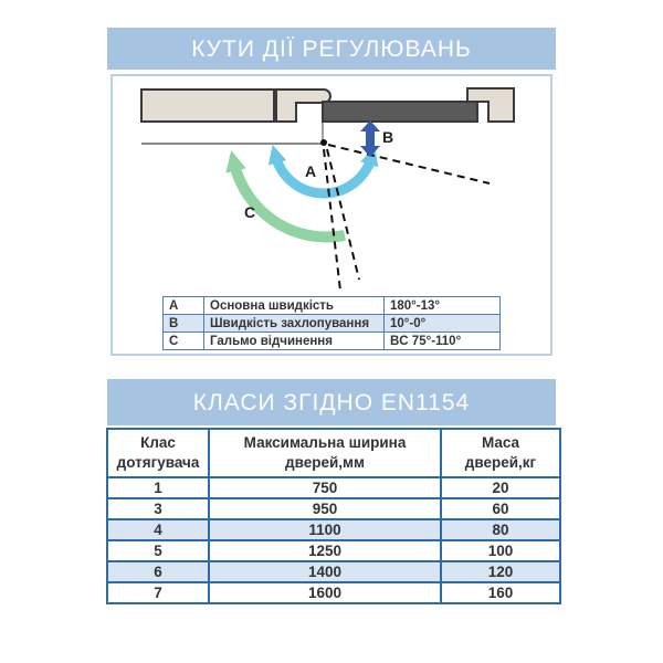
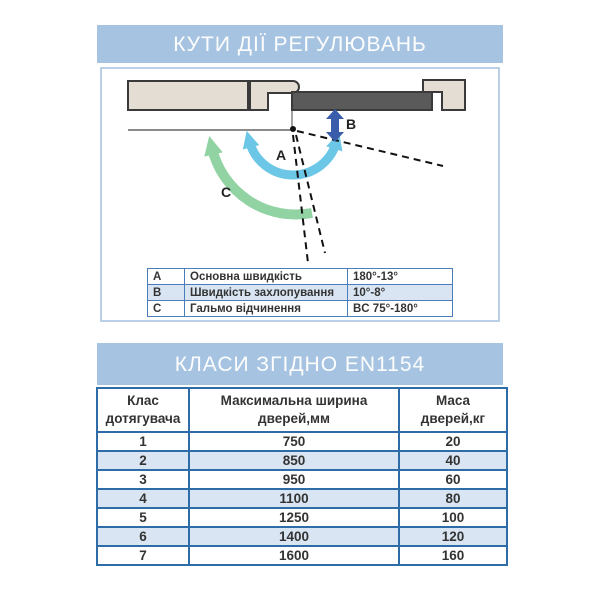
  КУТИ ДІЇ РЕГУЛЮВАНЬ
  A
  B
  C
  A	Основна швидкість	180°-13°
- B	Швидкість захлопування	10°-0°
+ B	Швидкість захлопування	10°-8°
- C	Гальмо відчинення	BC 75°-110°
+ C	Гальмо відчинення	BC 75°-180°
  КЛАСИ ЗГІДНО EN1154
  Клас дотягувача	Максимальна ширина дверей,мм	Маса дверей,кг
  1	750	20
+ 2	850	40
  3	950	60
  4	1100	80
  5	1250	100
  6	1400	120
  7	1600	160
